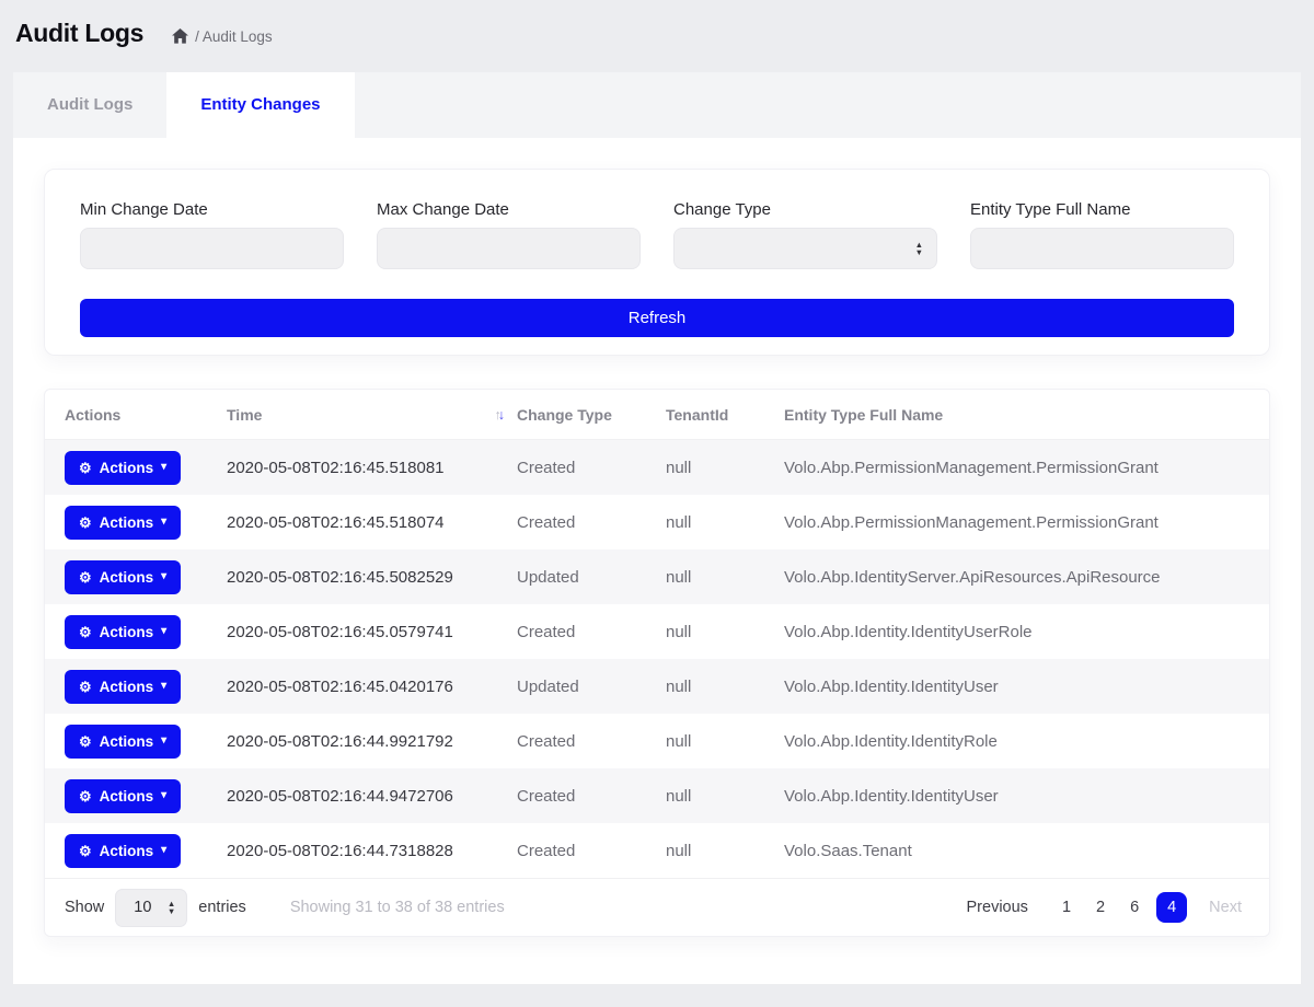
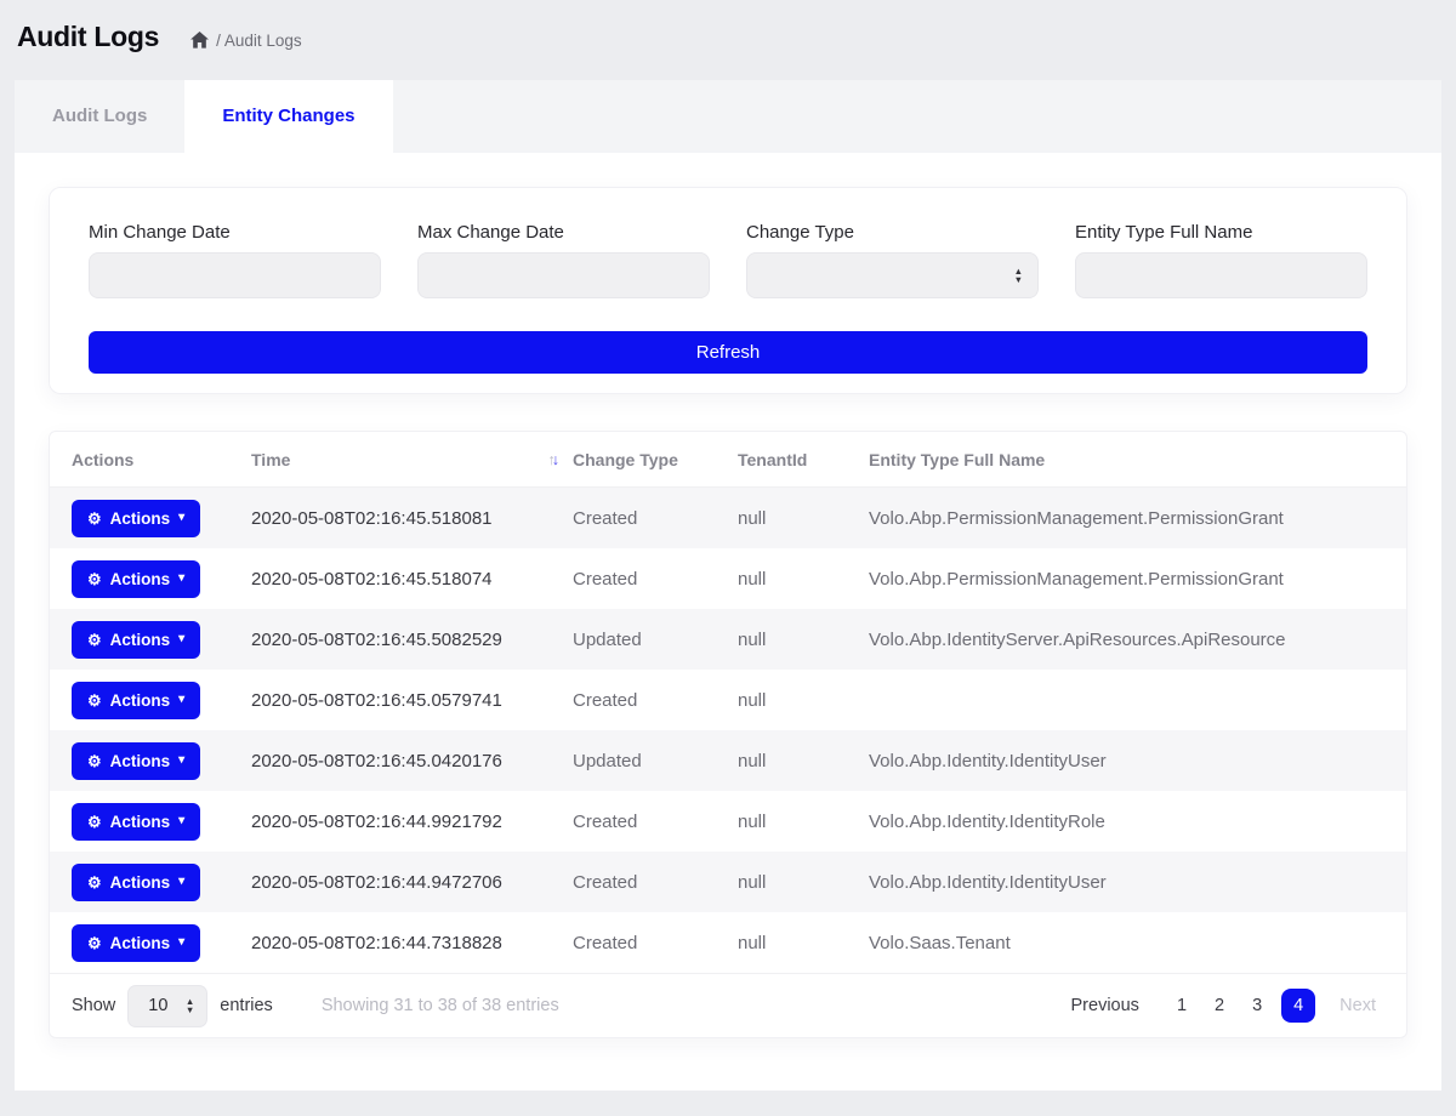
  Audit Logs
  / Audit Logs
  Audit Logs
  Entity Changes
  Min Change Date
  Max Change Date
  Change Type
  ▲
  ▼
  Entity Type Full Name
  Refresh
  Actions
  Time
  ↑↓
  Change Type
  TenantId
  Entity Type Full Name
  ⚙
  Actions
  ▾
  2020-05-08T02:16:45.518081
  Created
  null
  Volo.Abp.PermissionManagement.PermissionGrant
  ⚙
  Actions
  ▾
  2020-05-08T02:16:45.518074
  Created
  null
  Volo.Abp.PermissionManagement.PermissionGrant
  ⚙
  Actions
  ▾
  2020-05-08T02:16:45.5082529
  Updated
  null
  Volo.Abp.IdentityServer.ApiResources.ApiResource
  ⚙
  Actions
  ▾
  2020-05-08T02:16:45.0579741
  Created
  null
- Volo.Abp.Identity.IdentityUserRole
  ⚙
  Actions
  ▾
  2020-05-08T02:16:45.0420176
  Updated
  null
  Volo.Abp.Identity.IdentityUser
  ⚙
  Actions
  ▾
  2020-05-08T02:16:44.9921792
  Created
  null
  Volo.Abp.Identity.IdentityRole
  ⚙
  Actions
  ▾
  2020-05-08T02:16:44.9472706
  Created
  null
  Volo.Abp.Identity.IdentityUser
  ⚙
  Actions
  ▾
  2020-05-08T02:16:44.7318828
  Created
  null
  Volo.Saas.Tenant
  Show
  10
  ▲
  ▼
  entries
  Showing 31 to 38 of 38 entries
  Previous
  1
  2
- 6
+ 3
  4
  Next
